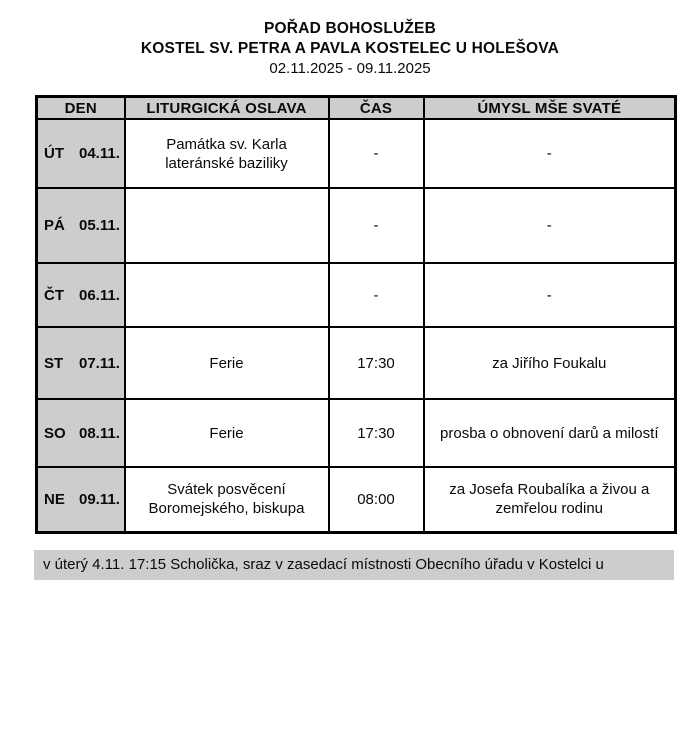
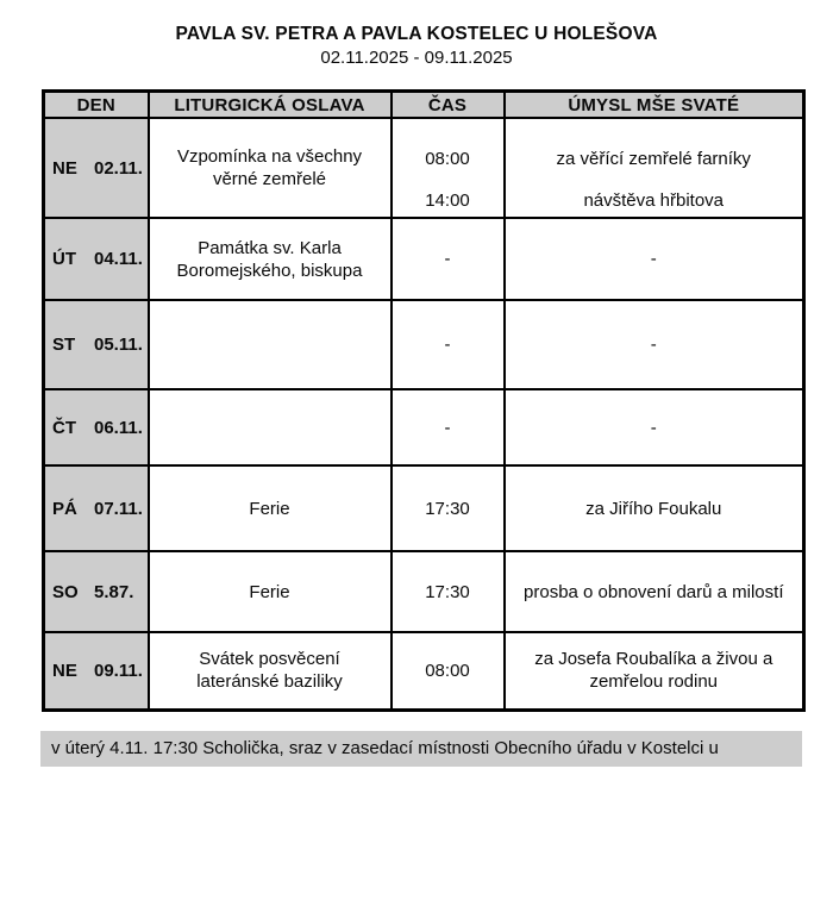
- POŘAD BOHOSLUŽEB
- KOSTEL SV. PETRA A PAVLA KOSTELEC U HOLEŠOVA
+ PAVLA SV. PETRA A PAVLA KOSTELEC U HOLEŠOVA
  02.11.2025 - 09.11.2025
  DEN	LITURGICKÁ OSLAVA	ČAS	ÚMYSL MŠE SVATÉ
+ NE 02.11.	Vzpomínka na všechnyvěrné zemřelé	08:0014:00	za věřící zemřelé farníkynávštěva hřbitova
- ÚT 04.11.	Památka sv. Karlalateránské baziliky	-	-
+ ÚT 04.11.	Památka sv. KarlaBoromejského, biskupa	-	-
- PÁ 05.11.		-	-
+ ST 05.11.		-	-
  ČT 06.11.		-	-
- ST 07.11.	Ferie	17:30	za Jiřího Foukalu
+ PÁ 07.11.	Ferie	17:30	za Jiřího Foukalu
- SO 08.11.	Ferie	17:30	prosba o obnovení darů a milostí
+ SO 5.87.	Ferie	17:30	prosba o obnovení darů a milostí
- NE 09.11.	Svátek posvěceníBoromejského, biskupa	08:00	za Josefa Roubalíka a živou azemřelou rodinu
+ NE 09.11.	Svátek posvěcenílateránské baziliky	08:00	za Josefa Roubalíka a živou azemřelou rodinu
- v úterý 4.11. 17:15 Scholička, sraz v zasedací místnosti Obecního úřadu v Kostelci u
+ v úterý 4.11. 17:30 Scholička, sraz v zasedací místnosti Obecního úřadu v Kostelci u
